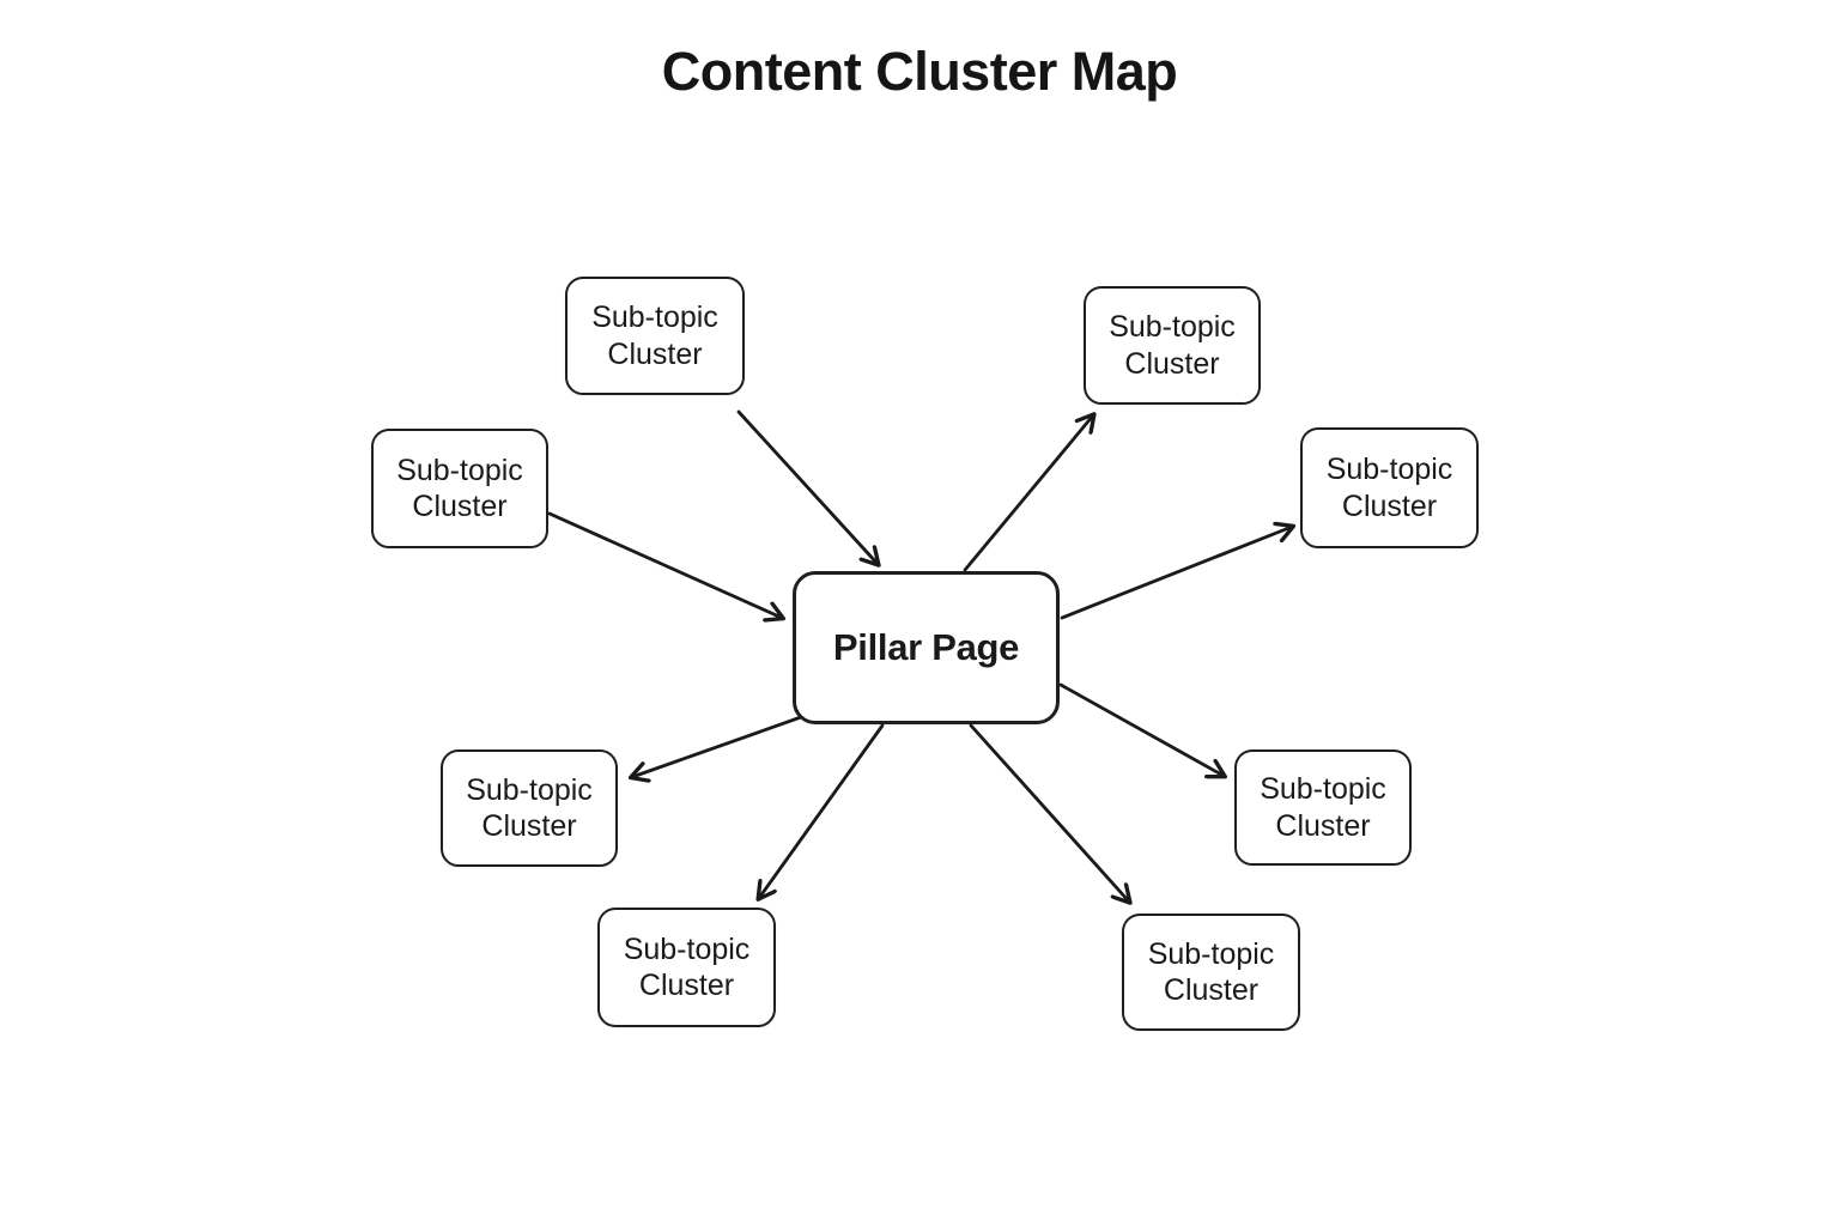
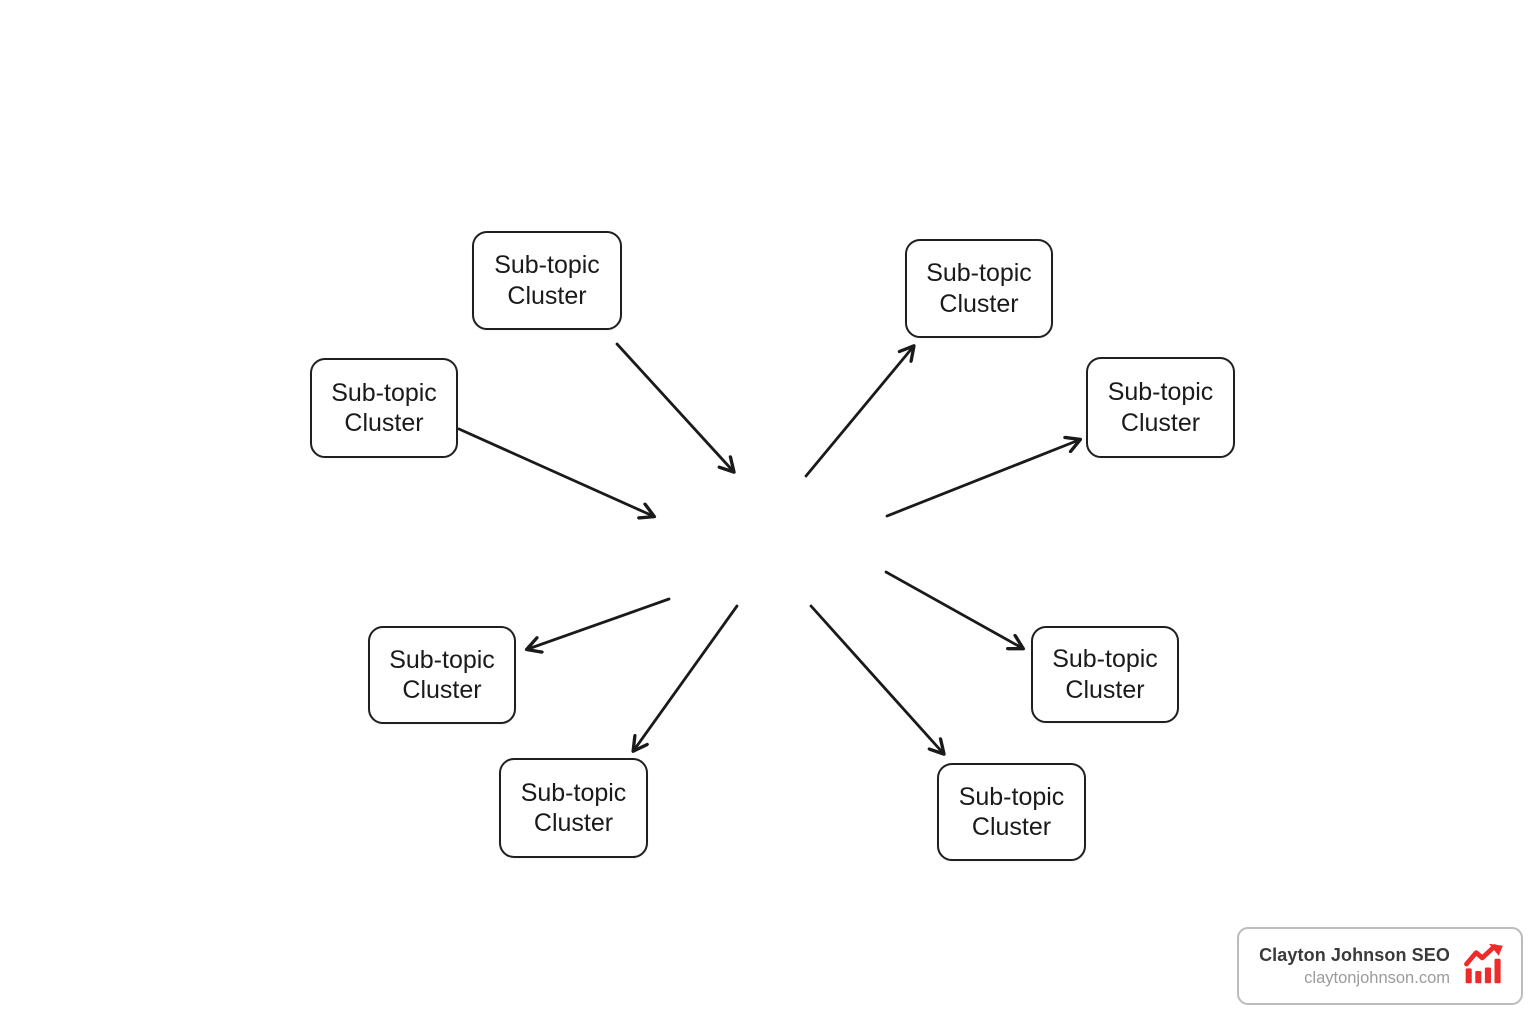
- Content Cluster Map
- Pillar Page
  Sub-topic Cluster
  Sub-topic Cluster
  Sub-topic Cluster
  Sub-topic Cluster
  Sub-topic Cluster
  Sub-topic Cluster
  Sub-topic Cluster
  Sub-topic Cluster
+ Clayton Johnson SEO
+ claytonjohnson.com
